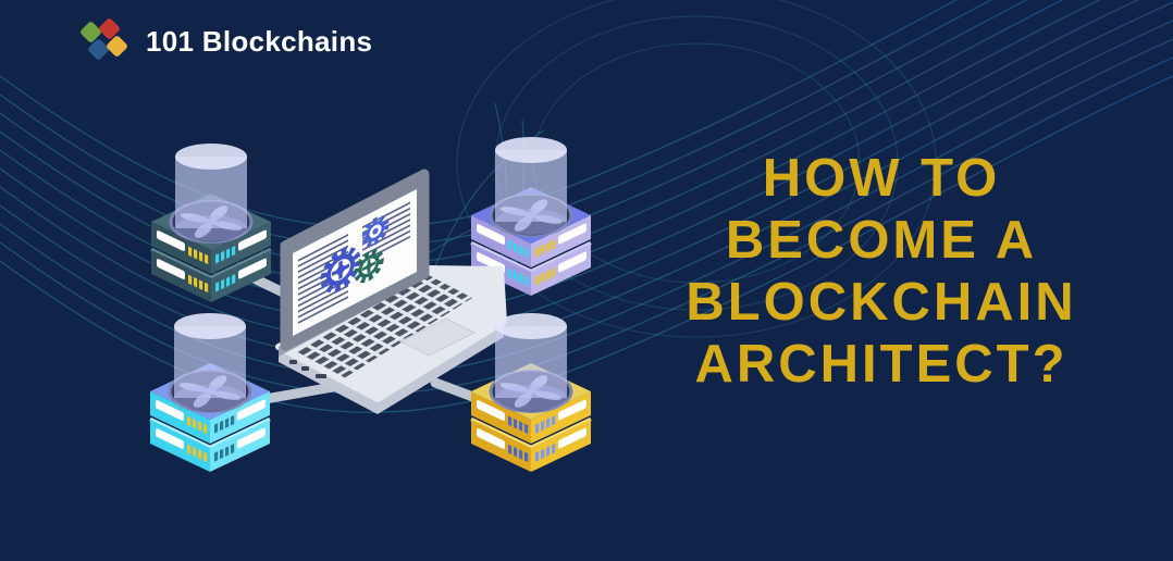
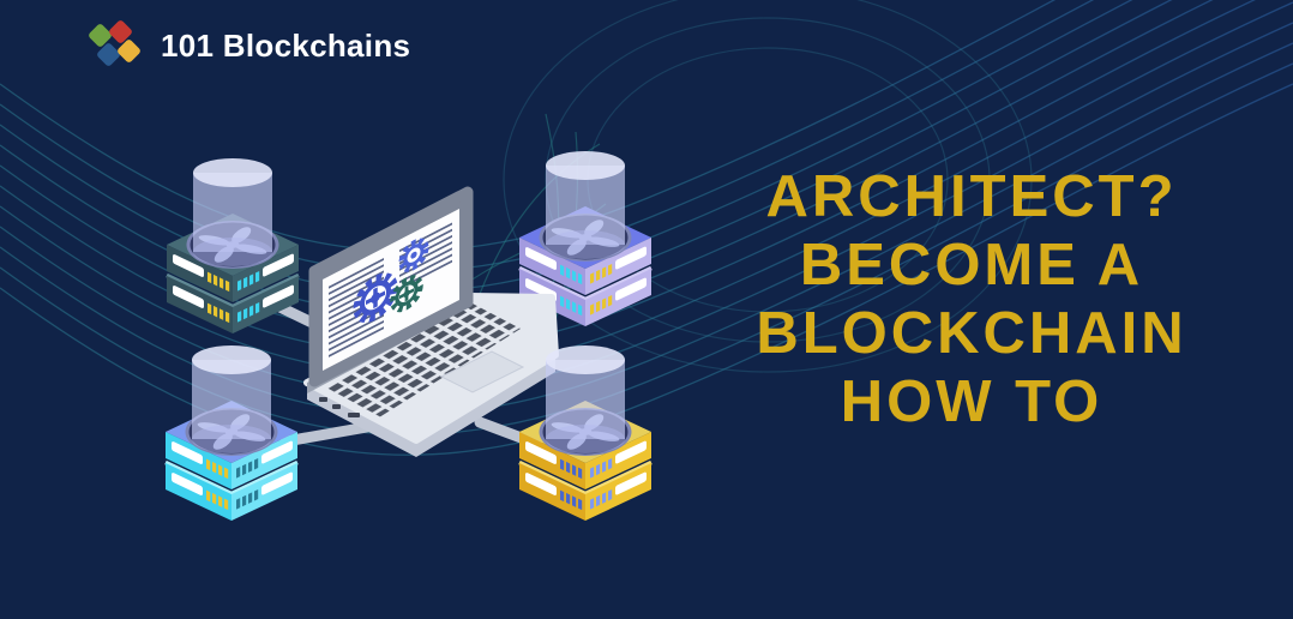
  101 Blockchains
- HOW TO
+ ARCHITECT?
  BECOME A
  BLOCKCHAIN
- ARCHITECT?
+ HOW TO
